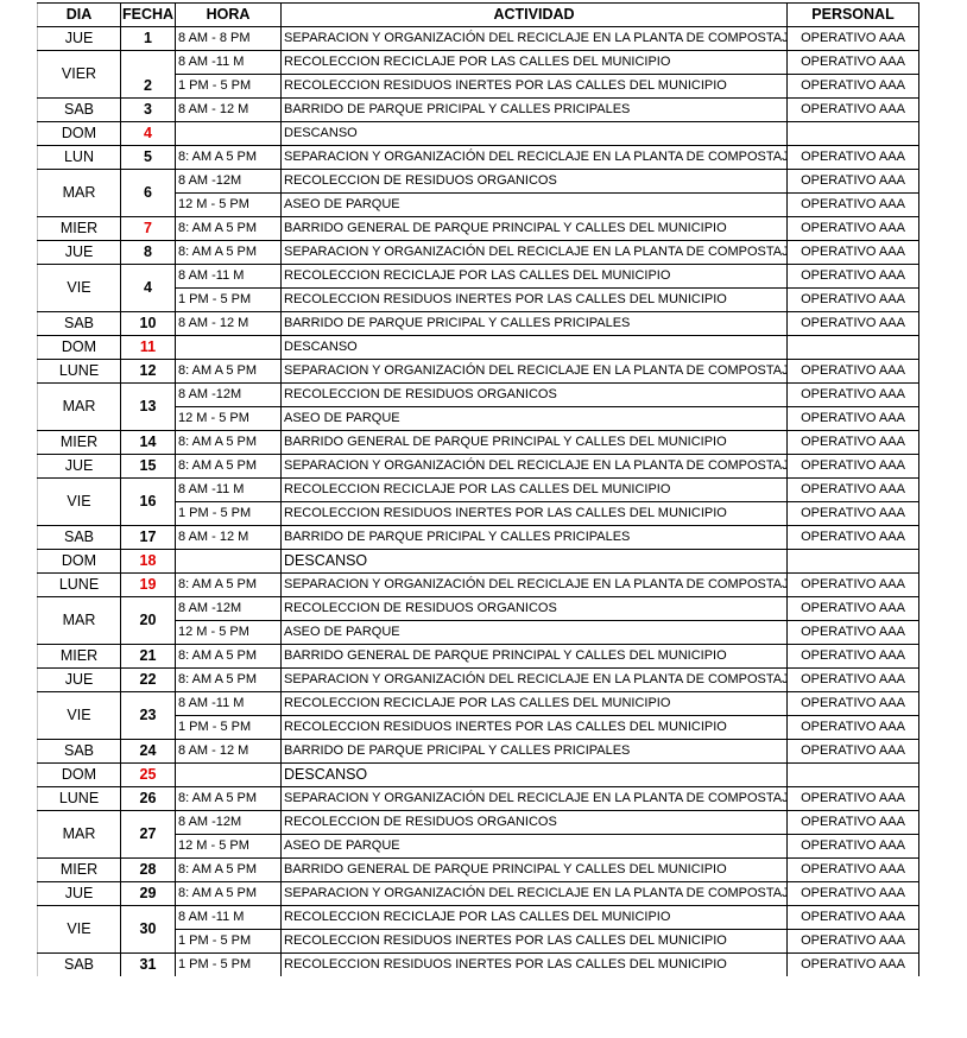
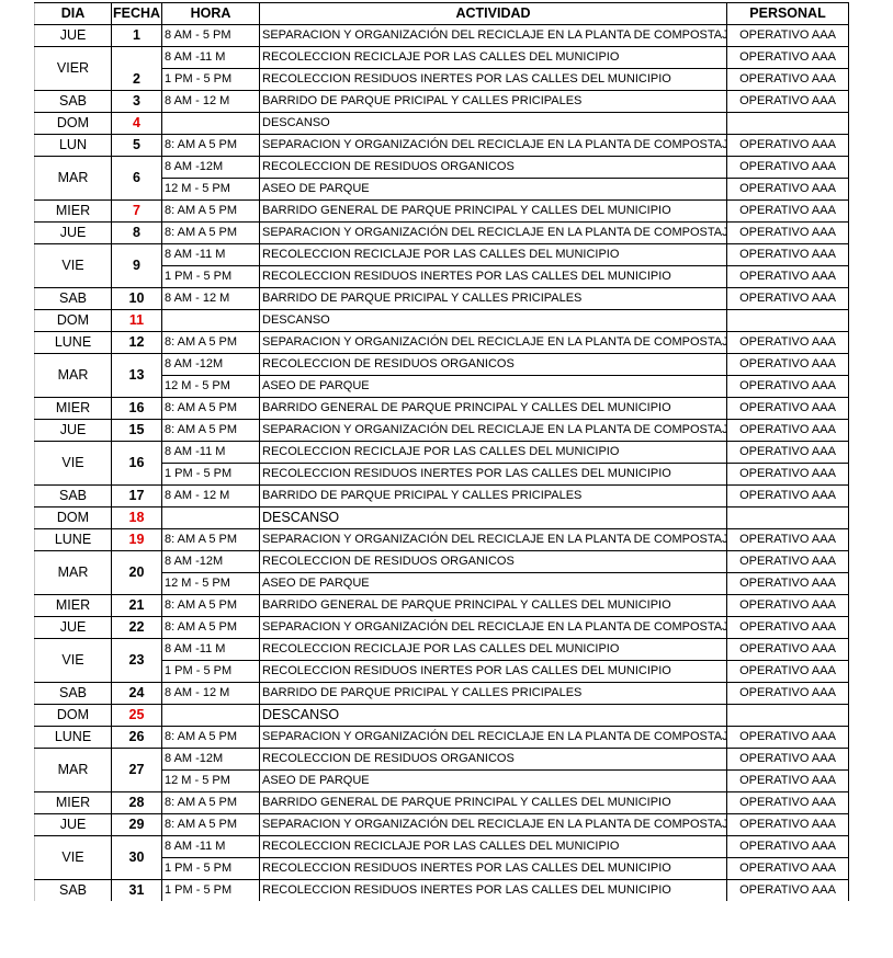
  DIA	FECHA	HORA	ACTIVIDAD	PERSONAL
- JUE	1	8 AM - 8 PM	SEPARACION Y ORGANIZACIÓN DEL RECICLAJE EN LA PLANTA DE COMPOSTAJ	OPERATIVO AAA
+ JUE	1	8 AM - 5 PM	SEPARACION Y ORGANIZACIÓN DEL RECICLAJE EN LA PLANTA DE COMPOSTAJ	OPERATIVO AAA
  VIER	2	8 AM -11 M	RECOLECCION RECICLAJE POR LAS CALLES DEL MUNICIPIO	OPERATIVO AAA
  1 PM - 5 PM	RECOLECCION RESIDUOS INERTES POR LAS CALLES DEL MUNICIPIO	OPERATIVO AAA
  SAB	3	8 AM - 12 M	BARRIDO DE PARQUE PRICIPAL Y CALLES PRICIPALES	OPERATIVO AAA
  DOM	4		DESCANSO
  LUN	5	8: AM A 5 PM	SEPARACION Y ORGANIZACIÓN DEL RECICLAJE EN LA PLANTA DE COMPOSTAJ	OPERATIVO AAA
  MAR	6	8 AM -12M	RECOLECCION DE RESIDUOS ORGANICOS	OPERATIVO AAA
  12 M - 5 PM	ASEO DE PARQUE	OPERATIVO AAA
  MIER	7	8: AM A 5 PM	BARRIDO GENERAL DE PARQUE PRINCIPAL Y CALLES DEL MUNICIPIO	OPERATIVO AAA
  JUE	8	8: AM A 5 PM	SEPARACION Y ORGANIZACIÓN DEL RECICLAJE EN LA PLANTA DE COMPOSTAJ	OPERATIVO AAA
- VIE	4	8 AM -11 M	RECOLECCION RECICLAJE POR LAS CALLES DEL MUNICIPIO	OPERATIVO AAA
+ VIE	9	8 AM -11 M	RECOLECCION RECICLAJE POR LAS CALLES DEL MUNICIPIO	OPERATIVO AAA
  1 PM - 5 PM	RECOLECCION RESIDUOS INERTES POR LAS CALLES DEL MUNICIPIO	OPERATIVO AAA
  SAB	10	8 AM - 12 M	BARRIDO DE PARQUE PRICIPAL Y CALLES PRICIPALES	OPERATIVO AAA
  DOM	11		DESCANSO
  LUNE	12	8: AM A 5 PM	SEPARACION Y ORGANIZACIÓN DEL RECICLAJE EN LA PLANTA DE COMPOSTAJ	OPERATIVO AAA
  MAR	13	8 AM -12M	RECOLECCION DE RESIDUOS ORGANICOS	OPERATIVO AAA
  12 M - 5 PM	ASEO DE PARQUE	OPERATIVO AAA
- MIER	14	8: AM A 5 PM	BARRIDO GENERAL DE PARQUE PRINCIPAL Y CALLES DEL MUNICIPIO	OPERATIVO AAA
+ MIER	16	8: AM A 5 PM	BARRIDO GENERAL DE PARQUE PRINCIPAL Y CALLES DEL MUNICIPIO	OPERATIVO AAA
  JUE	15	8: AM A 5 PM	SEPARACION Y ORGANIZACIÓN DEL RECICLAJE EN LA PLANTA DE COMPOSTAJ	OPERATIVO AAA
  VIE	16	8 AM -11 M	RECOLECCION RECICLAJE POR LAS CALLES DEL MUNICIPIO	OPERATIVO AAA
  1 PM - 5 PM	RECOLECCION RESIDUOS INERTES POR LAS CALLES DEL MUNICIPIO	OPERATIVO AAA
  SAB	17	8 AM - 12 M	BARRIDO DE PARQUE PRICIPAL Y CALLES PRICIPALES	OPERATIVO AAA
  DOM	18		DESCANSO
  LUNE	19	8: AM A 5 PM	SEPARACION Y ORGANIZACIÓN DEL RECICLAJE EN LA PLANTA DE COMPOSTAJ	OPERATIVO AAA
  MAR	20	8 AM -12M	RECOLECCION DE RESIDUOS ORGANICOS	OPERATIVO AAA
  12 M - 5 PM	ASEO DE PARQUE	OPERATIVO AAA
  MIER	21	8: AM A 5 PM	BARRIDO GENERAL DE PARQUE PRINCIPAL Y CALLES DEL MUNICIPIO	OPERATIVO AAA
  JUE	22	8: AM A 5 PM	SEPARACION Y ORGANIZACIÓN DEL RECICLAJE EN LA PLANTA DE COMPOSTAJ	OPERATIVO AAA
  VIE	23	8 AM -11 M	RECOLECCION RECICLAJE POR LAS CALLES DEL MUNICIPIO	OPERATIVO AAA
  1 PM - 5 PM	RECOLECCION RESIDUOS INERTES POR LAS CALLES DEL MUNICIPIO	OPERATIVO AAA
  SAB	24	8 AM - 12 M	BARRIDO DE PARQUE PRICIPAL Y CALLES PRICIPALES	OPERATIVO AAA
  DOM	25		DESCANSO
  LUNE	26	8: AM A 5 PM	SEPARACION Y ORGANIZACIÓN DEL RECICLAJE EN LA PLANTA DE COMPOSTAJ	OPERATIVO AAA
  MAR	27	8 AM -12M	RECOLECCION DE RESIDUOS ORGANICOS	OPERATIVO AAA
  12 M - 5 PM	ASEO DE PARQUE	OPERATIVO AAA
  MIER	28	8: AM A 5 PM	BARRIDO GENERAL DE PARQUE PRINCIPAL Y CALLES DEL MUNICIPIO	OPERATIVO AAA
  JUE	29	8: AM A 5 PM	SEPARACION Y ORGANIZACIÓN DEL RECICLAJE EN LA PLANTA DE COMPOSTAJ	OPERATIVO AAA
  VIE	30	8 AM -11 M	RECOLECCION RECICLAJE POR LAS CALLES DEL MUNICIPIO	OPERATIVO AAA
  1 PM - 5 PM	RECOLECCION RESIDUOS INERTES POR LAS CALLES DEL MUNICIPIO	OPERATIVO AAA
  SAB	31	1 PM - 5 PM	RECOLECCION RESIDUOS INERTES POR LAS CALLES DEL MUNICIPIO	OPERATIVO AAA
